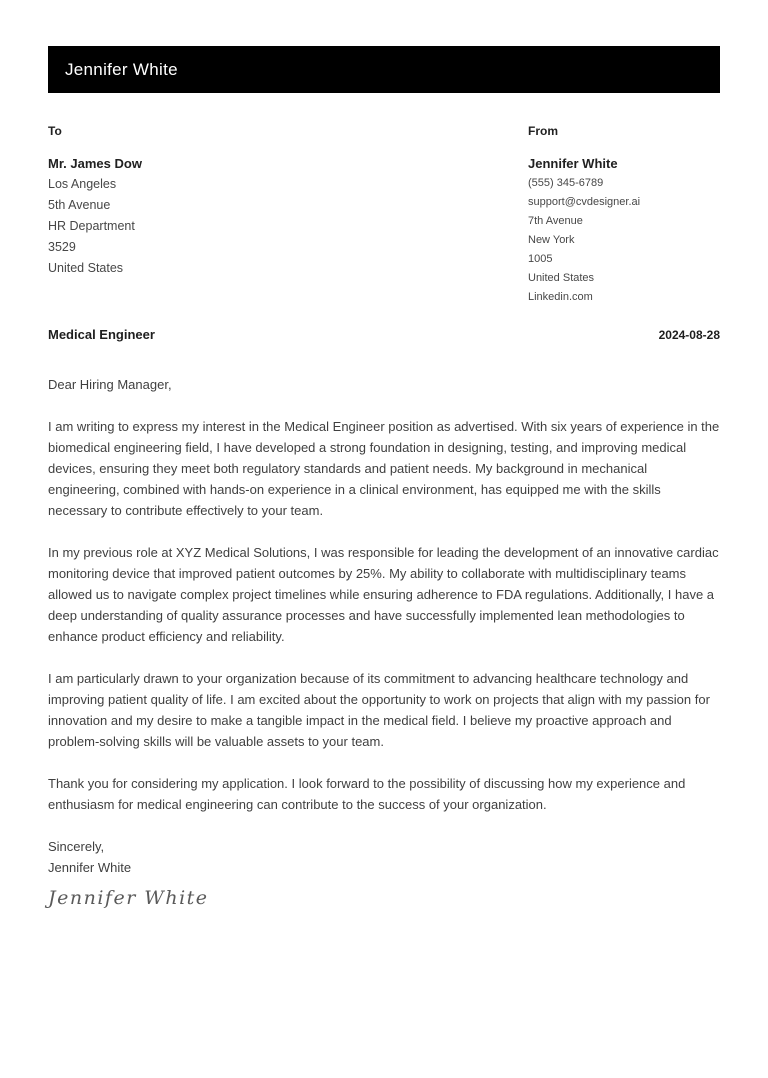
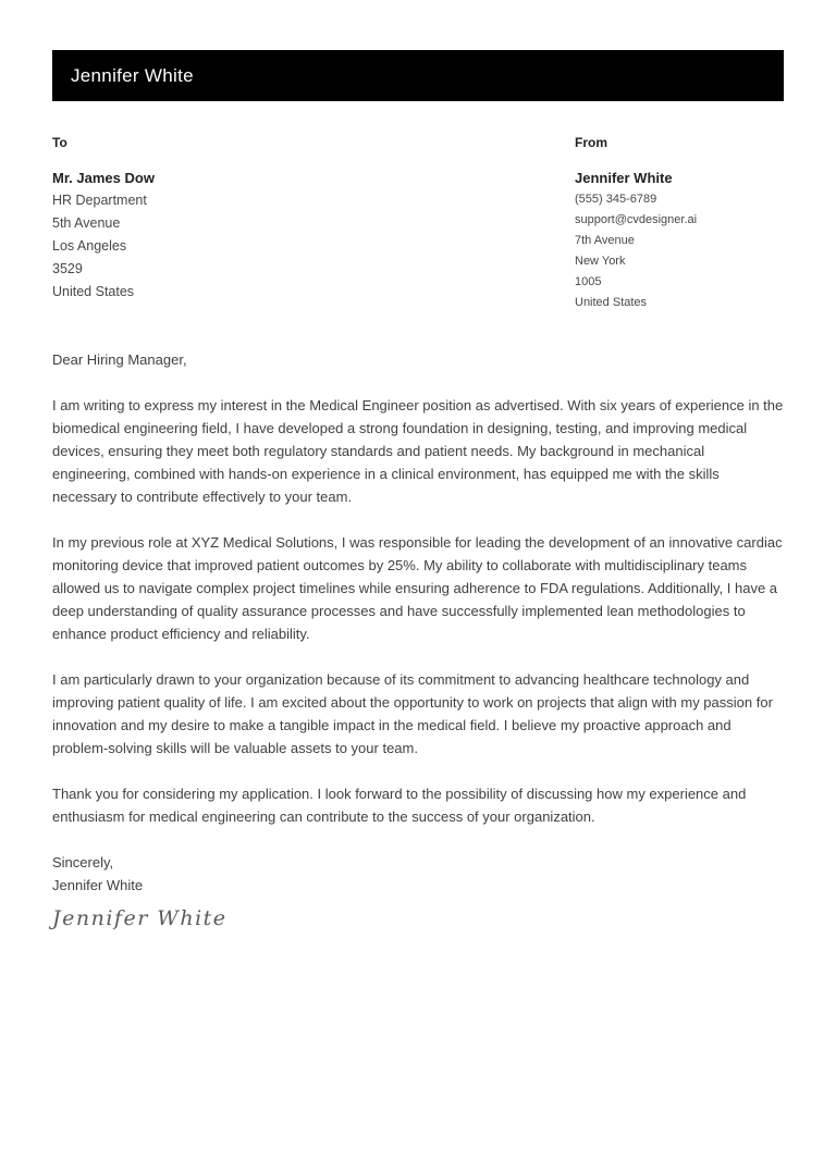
  Jennifer White
  To
  Mr. James Dow
- Los Angeles
+ HR Department
  5th Avenue
- HR Department
+ Los Angeles
  3529
  United States
  From
  Jennifer White
  (555) 345-6789
  support@cvdesigner.ai
  7th Avenue
  New York
  1005
  United States
- Linkedin.com
- Medical Engineer
- 2024-08-28
  Dear Hiring Manager,
  I am writing to express my interest in the Medical Engineer position as advertised. With six years of experience in the biomedical engineering field, I have developed a strong foundation in designing, testing, and improving medical devices, ensuring they meet both regulatory standards and patient needs. My background in mechanical engineering, combined with hands-on experience in a clinical environment, has equipped me with the skills necessary to contribute effectively to your team.
  In my previous role at XYZ Medical Solutions, I was responsible for leading the development of an innovative cardiac monitoring device that improved patient outcomes by 25%. My ability to collaborate with multidisciplinary teams allowed us to navigate complex project timelines while ensuring adherence to FDA regulations. Additionally, I have a deep understanding of quality assurance processes and have successfully implemented lean methodologies to enhance product efficiency and reliability.
  I am particularly drawn to your organization because of its commitment to advancing healthcare technology and improving patient quality of life. I am excited about the opportunity to work on projects that align with my passion for innovation and my desire to make a tangible impact in the medical field. I believe my proactive approach and problem-solving skills will be valuable assets to your team.
  Thank you for considering my application. I look forward to the possibility of discussing how my experience and enthusiasm for medical engineering can contribute to the success of your organization.
  Sincerely,
  Jennifer White
  Jennifer White
